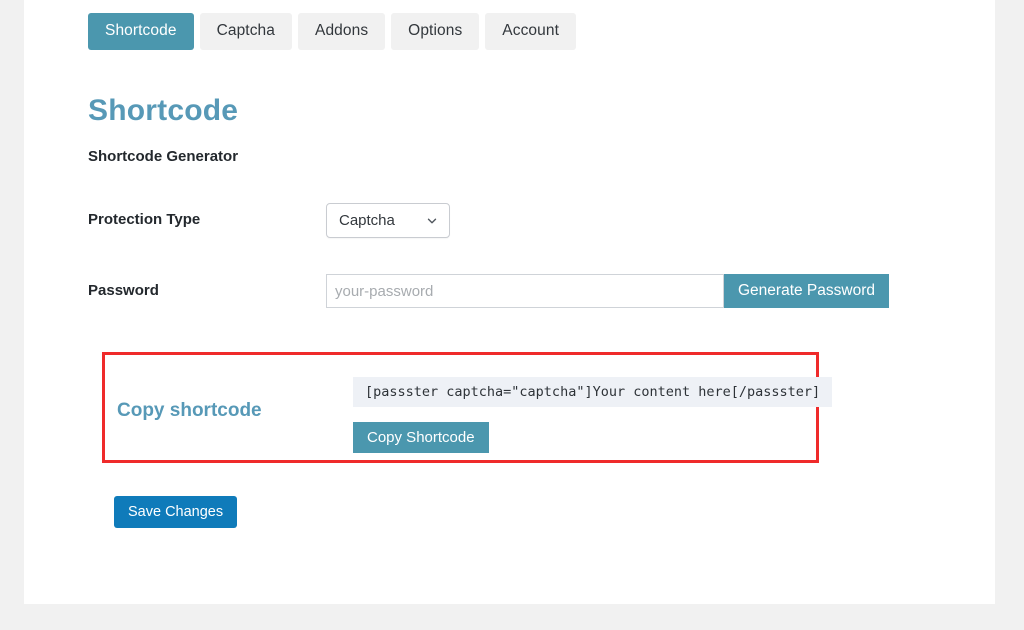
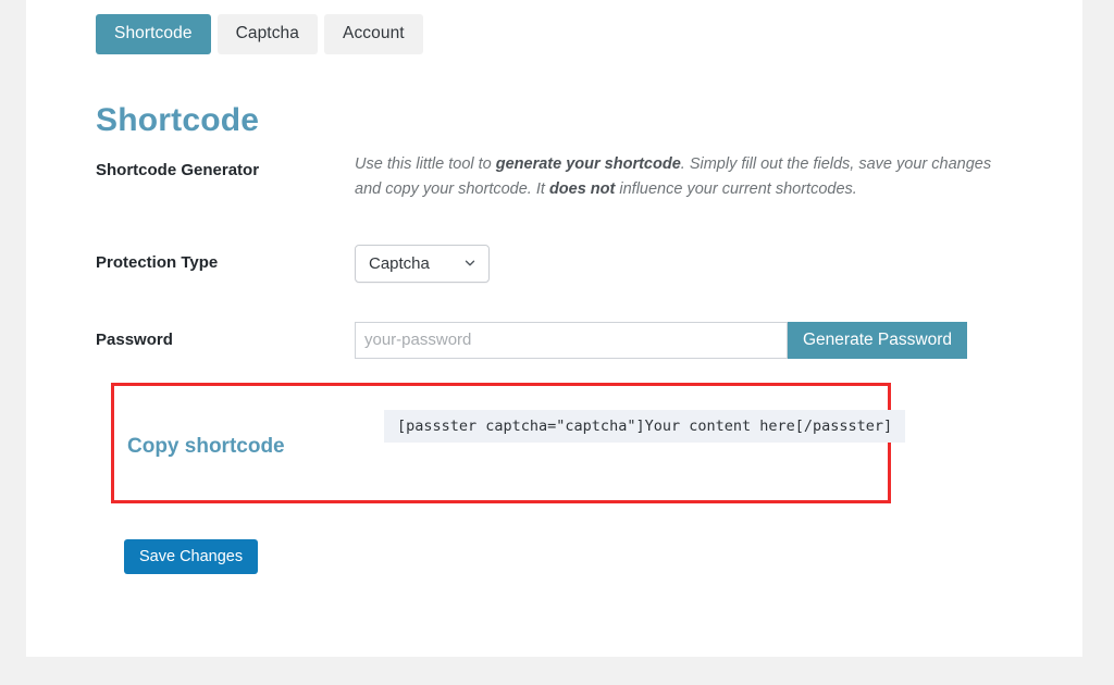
  Shortcode
  Captcha
- Addons
- Options
  Account
  Shortcode
  Shortcode Generator
+ Use this little tool to generate your shortcode. Simply fill out the fields, save your changes and copy your shortcode. It does not influence your current shortcodes.
  Protection Type
  Captcha
  Password
  your-password
  Generate Password
  Copy shortcode
  [passster captcha="captcha"]Your content here[/passster]
- Copy Shortcode
  Save Changes
